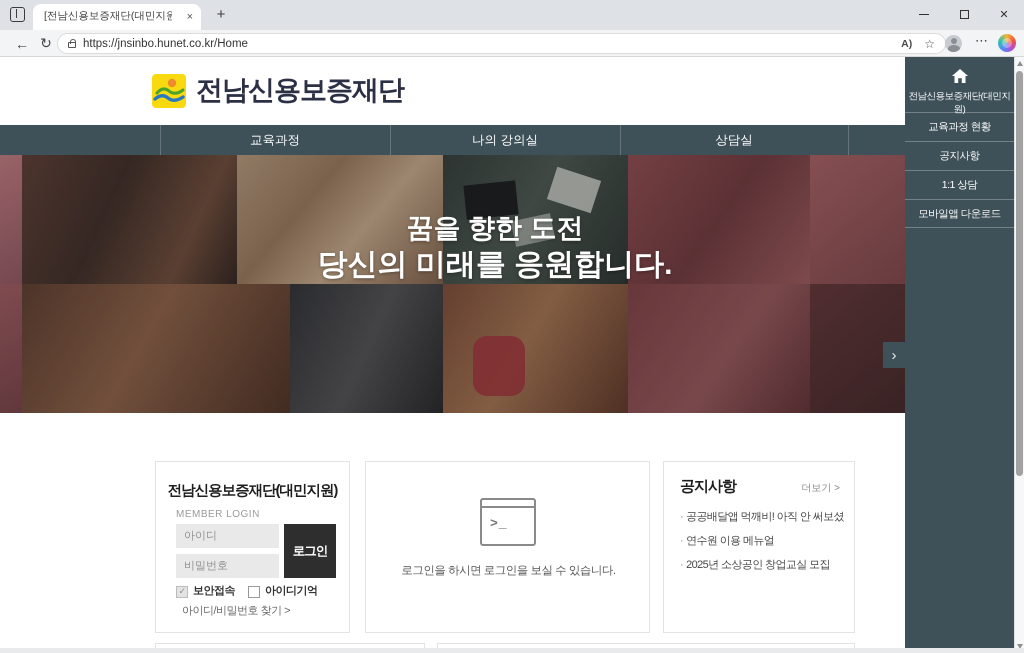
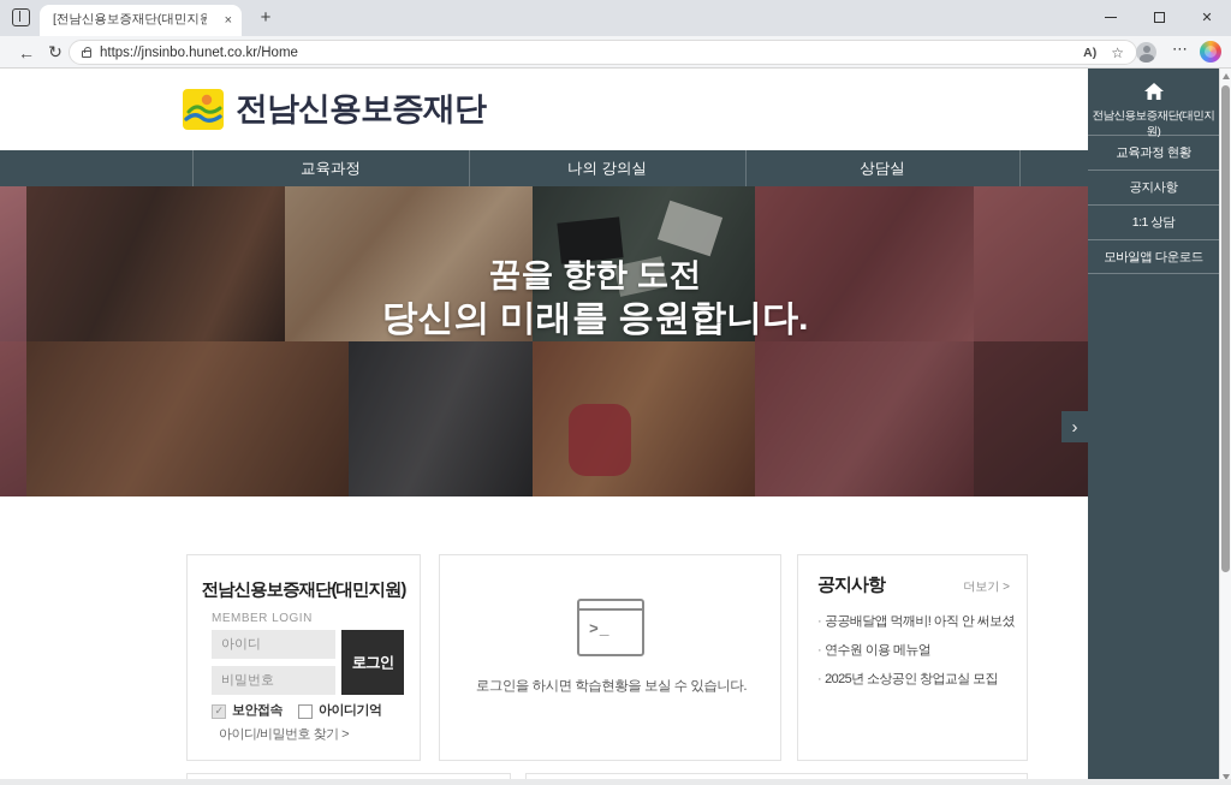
  [전남신용보증재단(대민지원
  ×
  +
  ✕
  ←
  ↻
  https://jnsinbo.hunet.co.kr/Home
  A)
  ☆
  ⋯
  전남신용보증재단
  교육과정
  나의 강의실
  상담실
  꿈을 향한 도전
  당신의 미래를 응원합니다.
  ›
  전남신용보증재단(대민지원)
  교육과정 현황
  공지사항
  1:1 상담
  모바일앱 다운로드
  전남신용보증재단(대민지원)
  MEMBER LOGIN
  아이디
  비밀번호
  로그인
  ✓
  보안접속
  아이디기억
  아이디/비밀번호 찾기 >
  >_
- 로그인을 하시면 로그인을 보실 수 있습니다.
+ 로그인을 하시면 학습현황을 보실 수 있습니다.
  공지사항
  더보기 >
  · 공공배달앱 먹깨비! 아직 안 써보셨
  · 연수원 이용 메뉴얼
  · 2025년 소상공인 창업교실 모집
